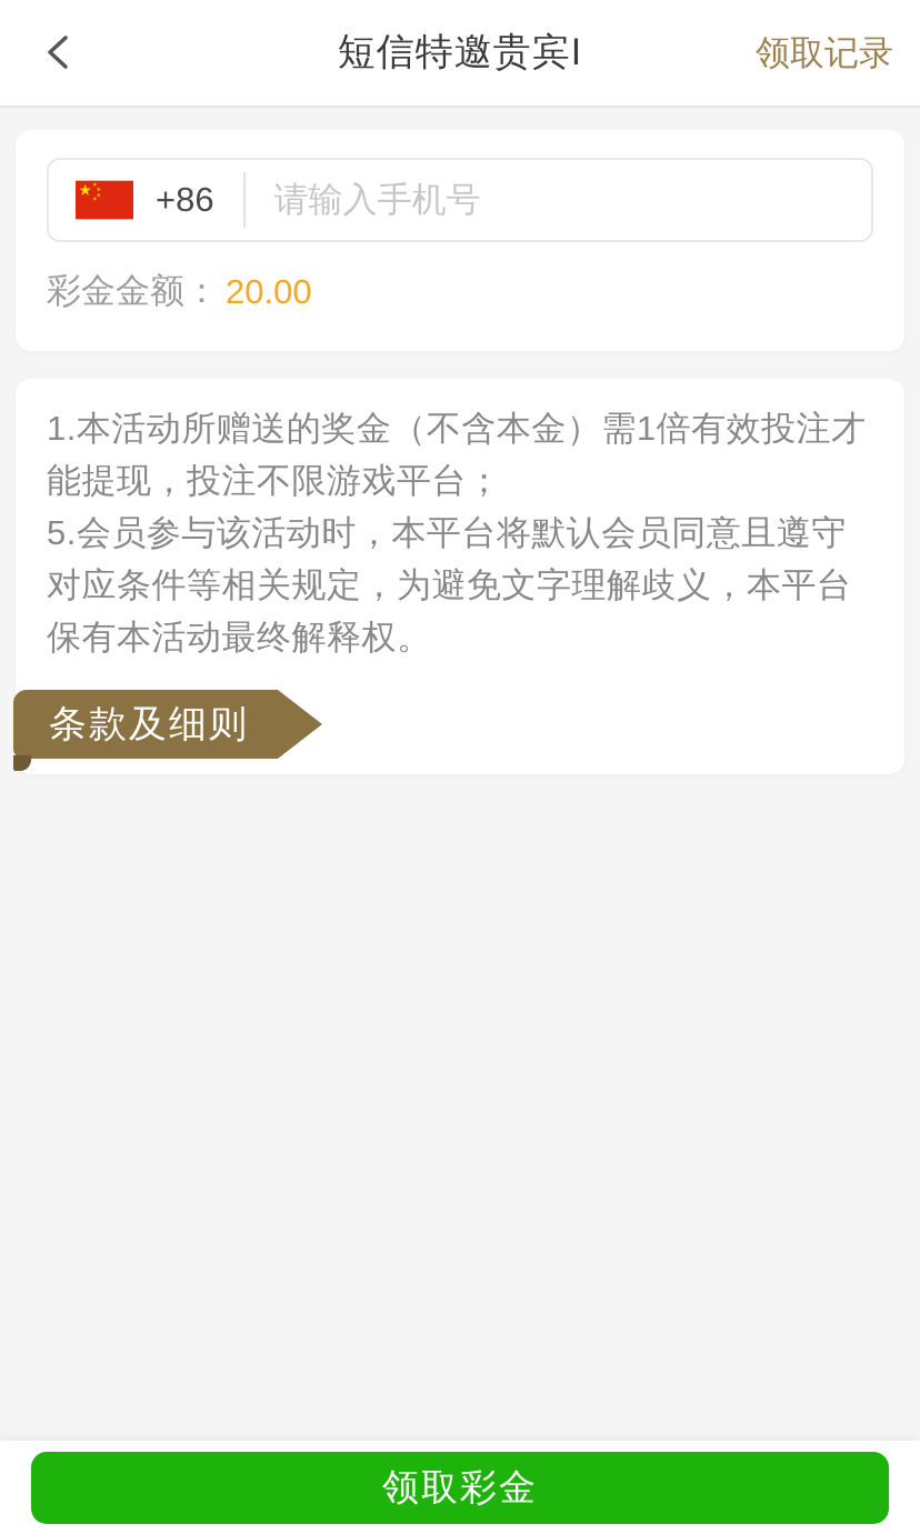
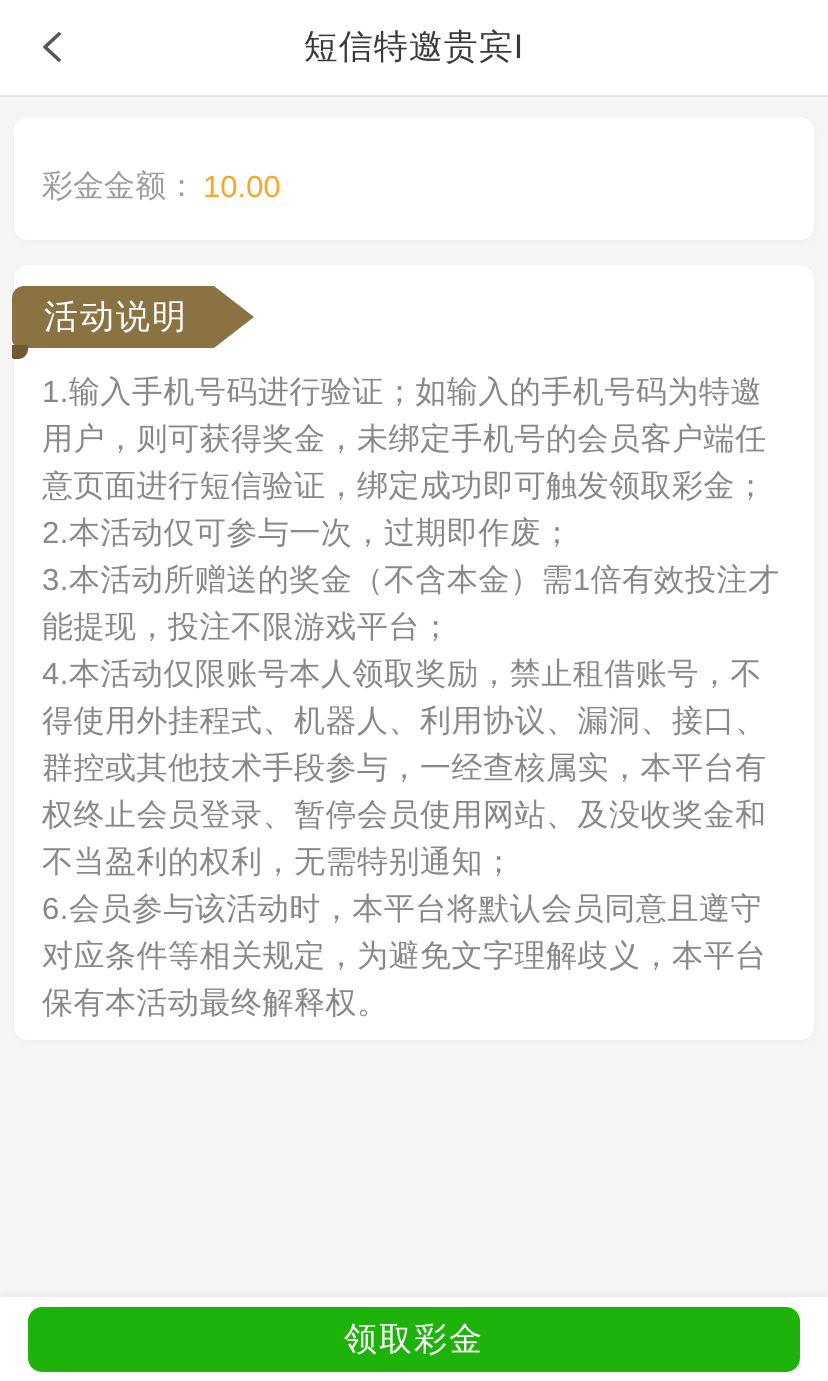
  短信特邀贵宾I
- 领取记录
- +86
- 请输入手机号
  彩金金额：
- 20.00
+ 10.00
+ 活动说明
+ 1.输入手机号码进行验证；如输入的手机号码为特邀用户，则可获得奖金，未绑定手机号的会员客户端任意页面进行短信验证，绑定成功即可触发领取彩金；
+ 2.本活动仅可参与一次，过期即作废；
- 1.本活动所赠送的奖金（不含本金）需1倍有效投注才能提现，投注不限游戏平台；
+ 3.本活动所赠送的奖金（不含本金）需1倍有效投注才能提现，投注不限游戏平台；
+ 4.本活动仅限账号本人领取奖励，禁止租借账号，不得使用外挂程式、机器人、利用协议、漏洞、接口、群控或其他技术手段参与，一经查核属实，本平台有权终止会员登录、暂停会员使用网站、及没收奖金和不当盈利的权利，无需特别通知；
- 5.会员参与该活动时，本平台将默认会员同意且遵守对应条件等相关规定，为避免文字理解歧义，本平台保有本活动最终解释权。
+ 6.会员参与该活动时，本平台将默认会员同意且遵守对应条件等相关规定，为避免文字理解歧义，本平台保有本活动最终解释权。
- 条款及细则
  领取彩金
